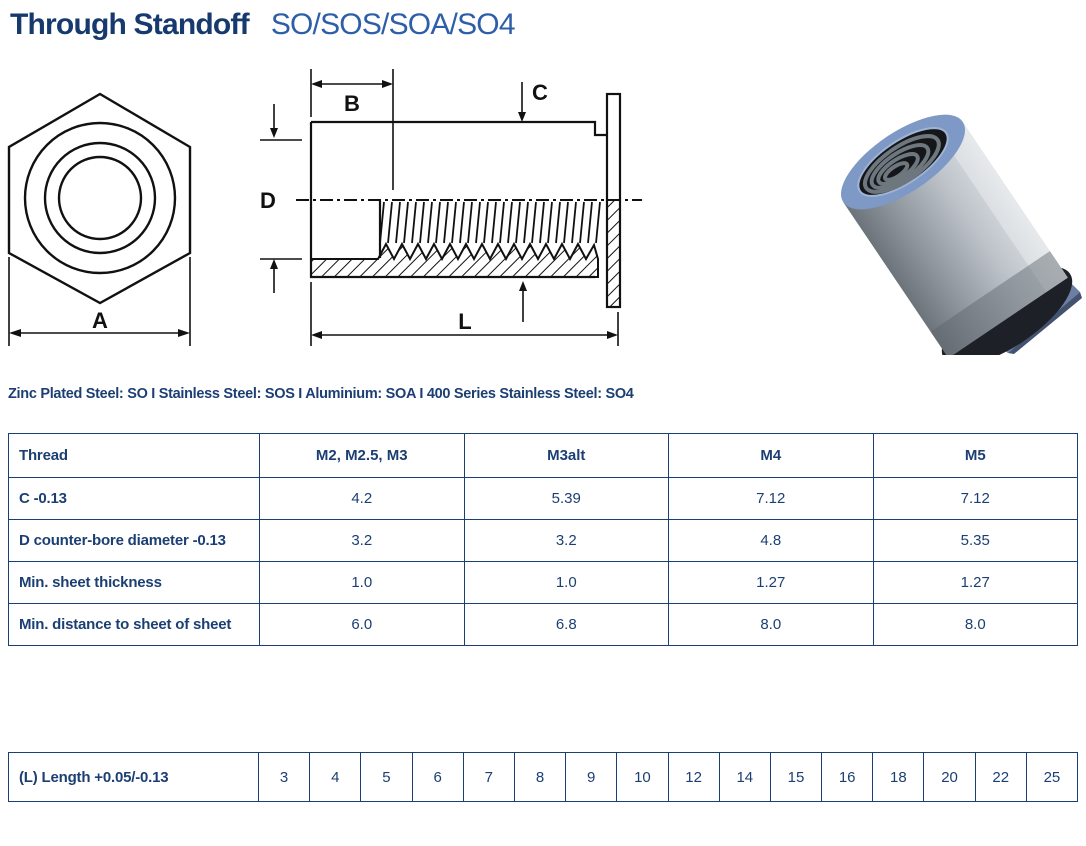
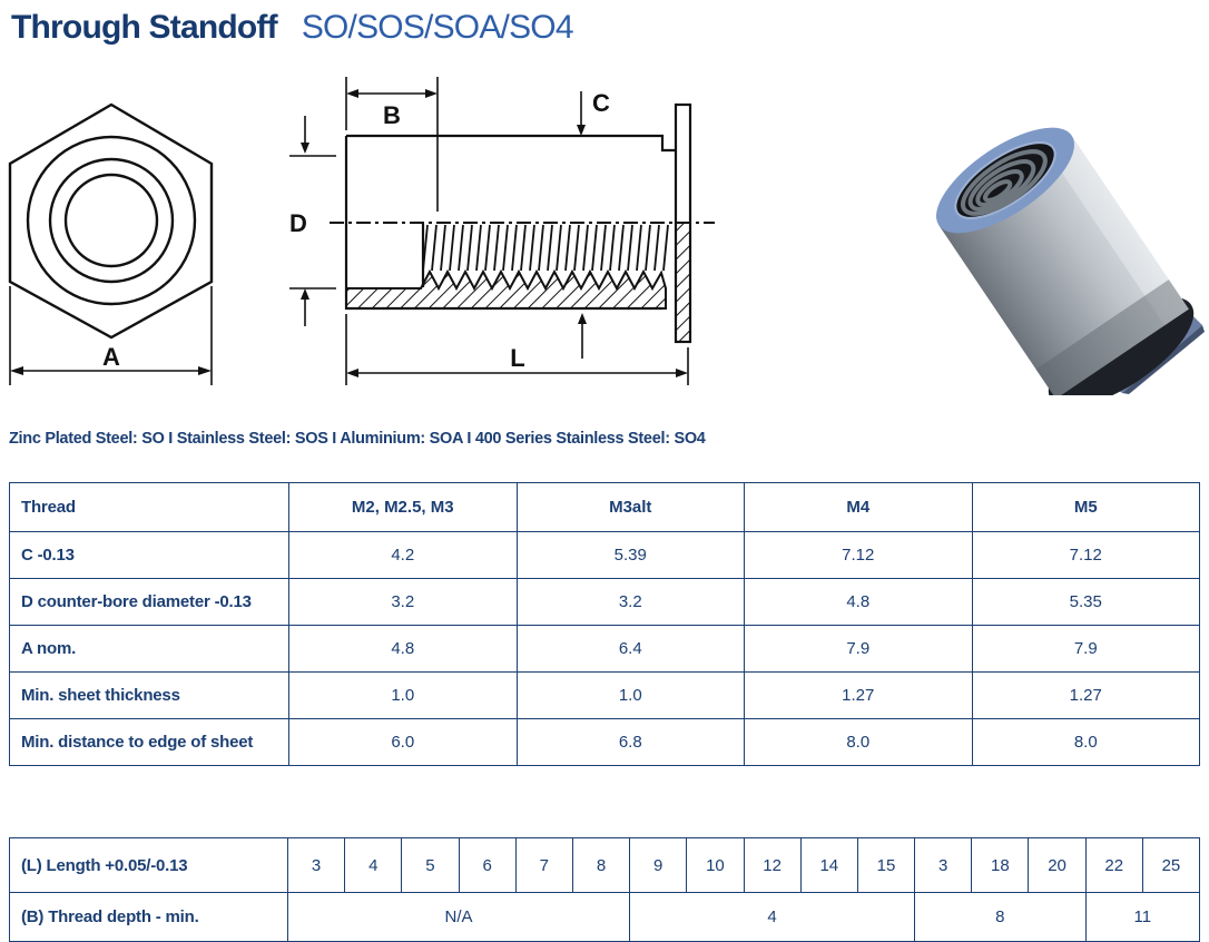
  Through Standoff
  SO/SOS/SOA/SO4
  A
  B
  C
  D
  L
  Zinc Plated Steel: SO I Stainless Steel: SOS I Aluminium: SOA I 400 Series Stainless Steel: SO4
  Thread	M2, M2.5, M3	M3alt	M4	M5
  C -0.13	4.2	5.39	7.12	7.12
  D counter-bore diameter -0.13	3.2	3.2	4.8	5.35
+ A nom.	4.8	6.4	7.9	7.9
  Min. sheet thickness	1.0	1.0	1.27	1.27
- Min. distance to sheet of sheet	6.0	6.8	8.0	8.0
+ Min. distance to edge of sheet	6.0	6.8	8.0	8.0
- (L) Length +0.05/-0.13	3	4	5	6	7	8	9	10	12	14	15	16	18	20	22	25
+ (L) Length +0.05/-0.13	3	4	5	6	7	8	9	10	12	14	15	3	18	20	22	25
+ (B) Thread depth - min.	N/A	4	8	11
